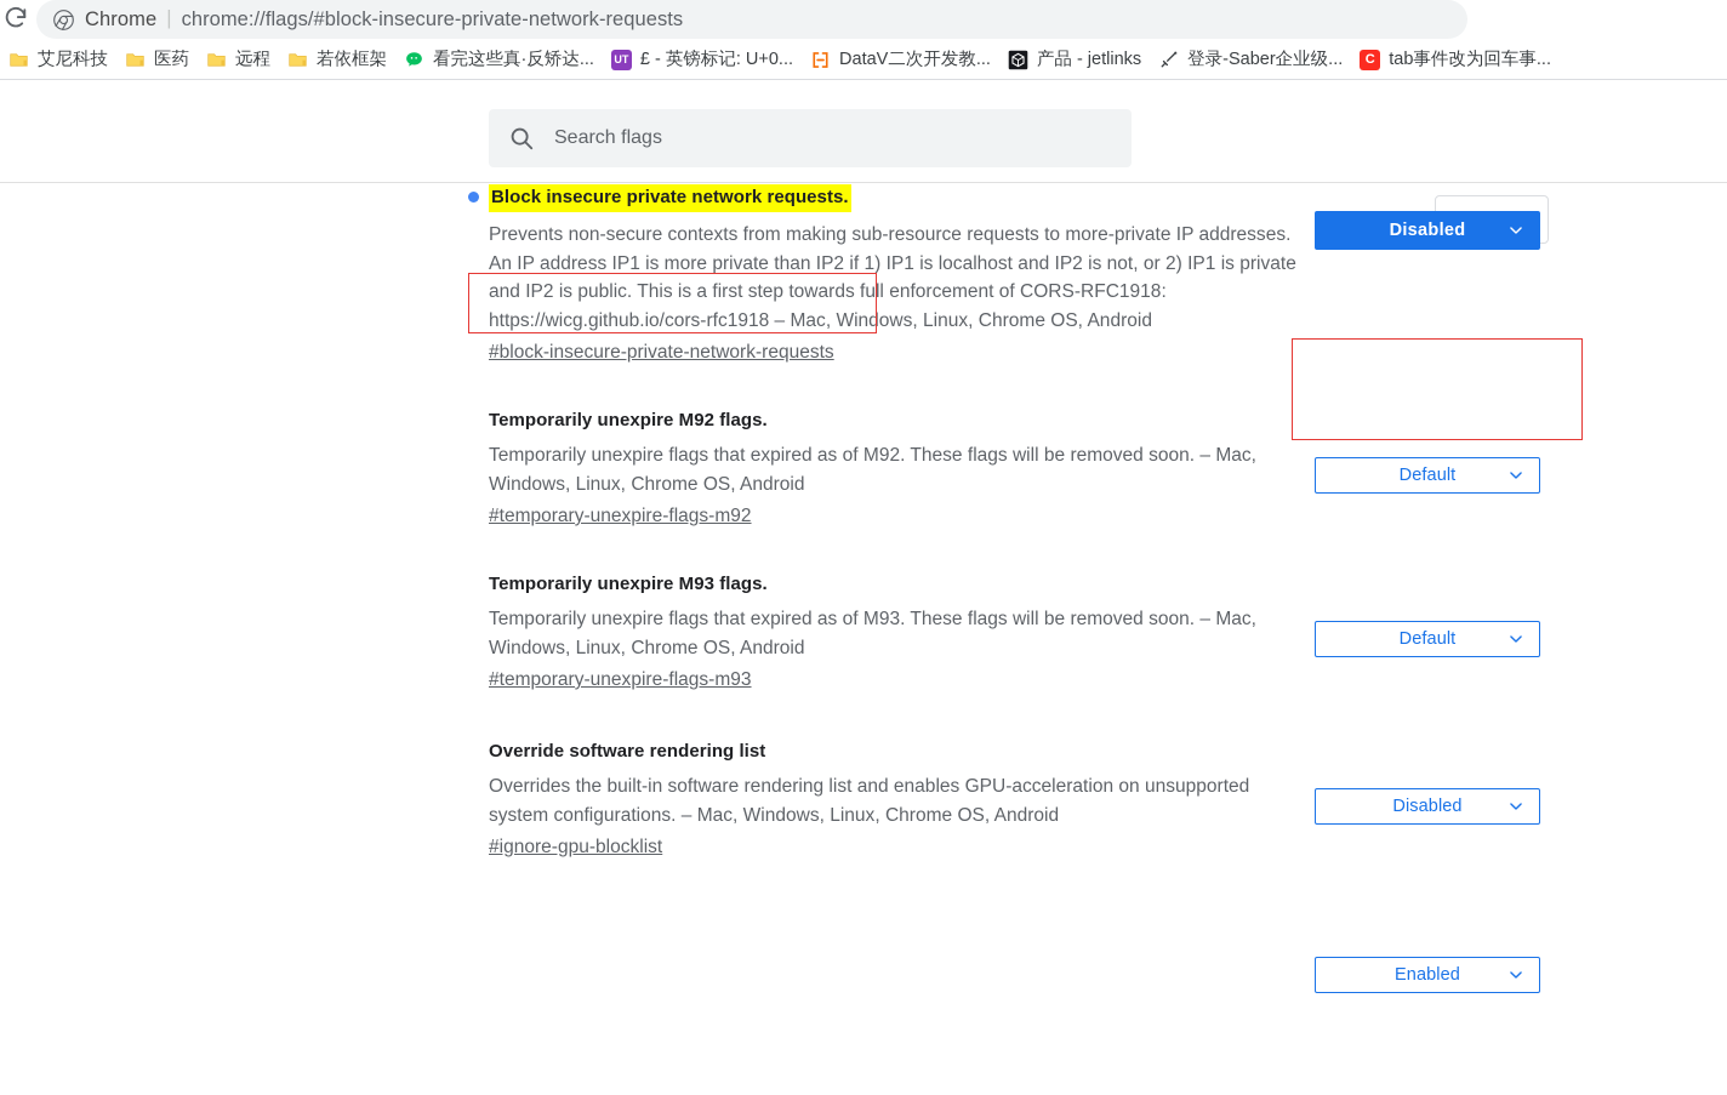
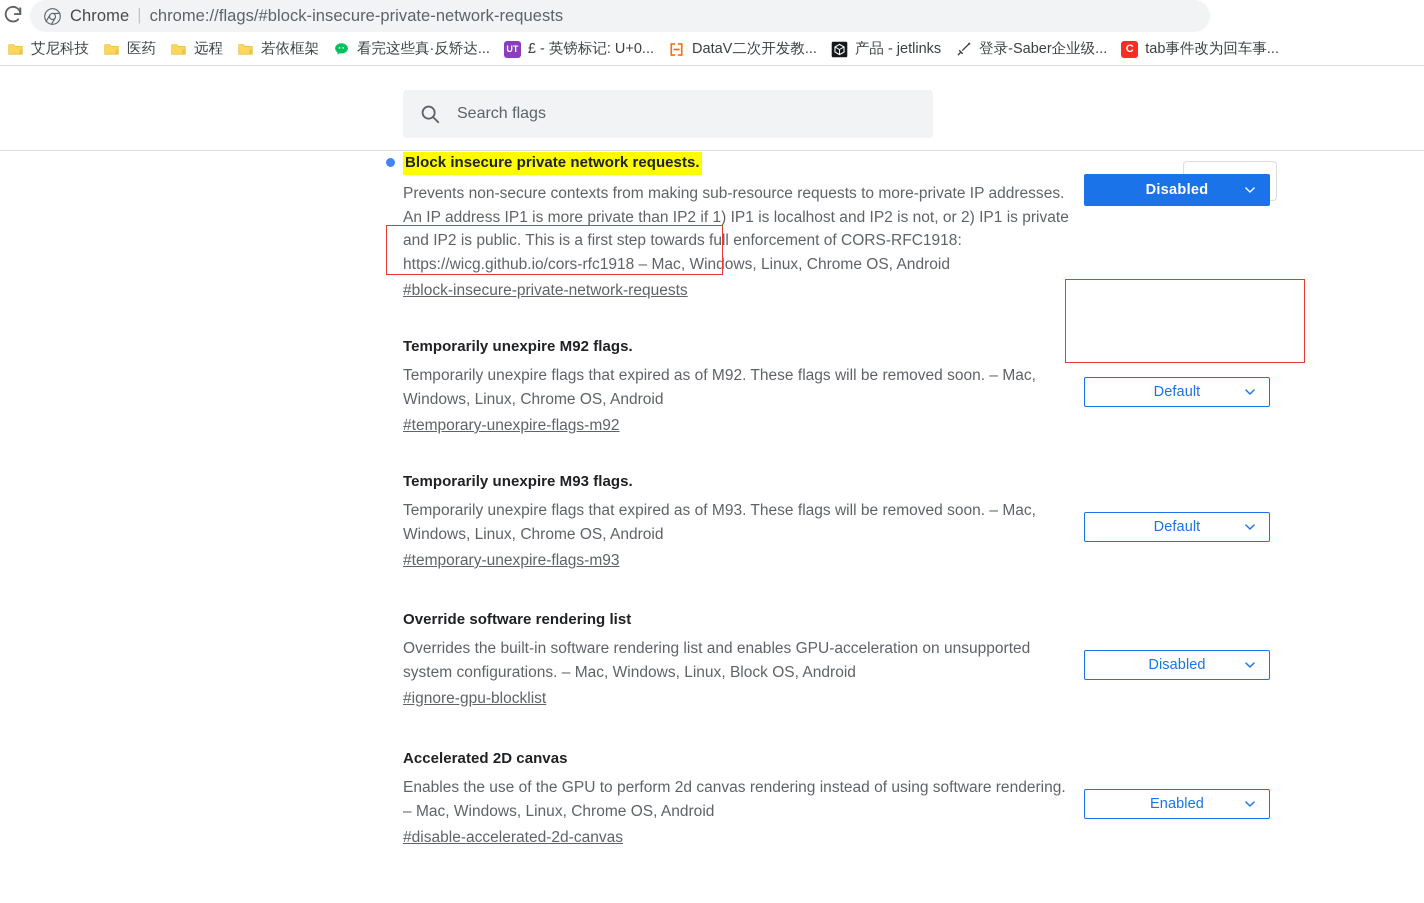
  Chrome
  |
  chrome://flags/#block-insecure-private-network-requests
  艾尼科技
  医药
  远程
  若依框架
  看完这些真·反矫达...
  UT
  £ - 英镑标记: U+0...
  DataV二次开发教...
  产品 - jetlinks
  登录-Saber企业级...
  C
  tab事件改为回车事...
  Search flags
  Block insecure private network requests.
  Prevents non-secure contexts from making sub-resource requests to more-private IP addresses. An IP address IP1 is more private than IP2 if 1) IP1 is localhost and IP2 is not, or 2) IP1 is private and IP2 is public. This is a first step towards full enforcement of CORS-RFC1918: https://wicg.github.io/cors-rfc1918 – Mac, Windows, Linux, Chrome OS, Android
  #block-insecure-private-network-requests
  Disabled
  Temporarily unexpire M92 flags.
  Temporarily unexpire flags that expired as of M92. These flags will be removed soon. – Mac, Windows, Linux, Chrome OS, Android
  #temporary-unexpire-flags-m92
  Default
  Temporarily unexpire M93 flags.
  Temporarily unexpire flags that expired as of M93. These flags will be removed soon. – Mac, Windows, Linux, Chrome OS, Android
  #temporary-unexpire-flags-m93
  Default
  Override software rendering list
- Overrides the built-in software rendering list and enables GPU-acceleration on unsupported system configurations. – Mac, Windows, Linux, Chrome OS, Android
+ Overrides the built-in software rendering list and enables GPU-acceleration on unsupported system configurations. – Mac, Windows, Linux, Block OS, Android
  #ignore-gpu-blocklist
  Disabled
+ Accelerated 2D canvas
+ Enables the use of the GPU to perform 2d canvas rendering instead of using software rendering. – Mac, Windows, Linux, Chrome OS, Android
+ #disable-accelerated-2d-canvas
  Enabled
